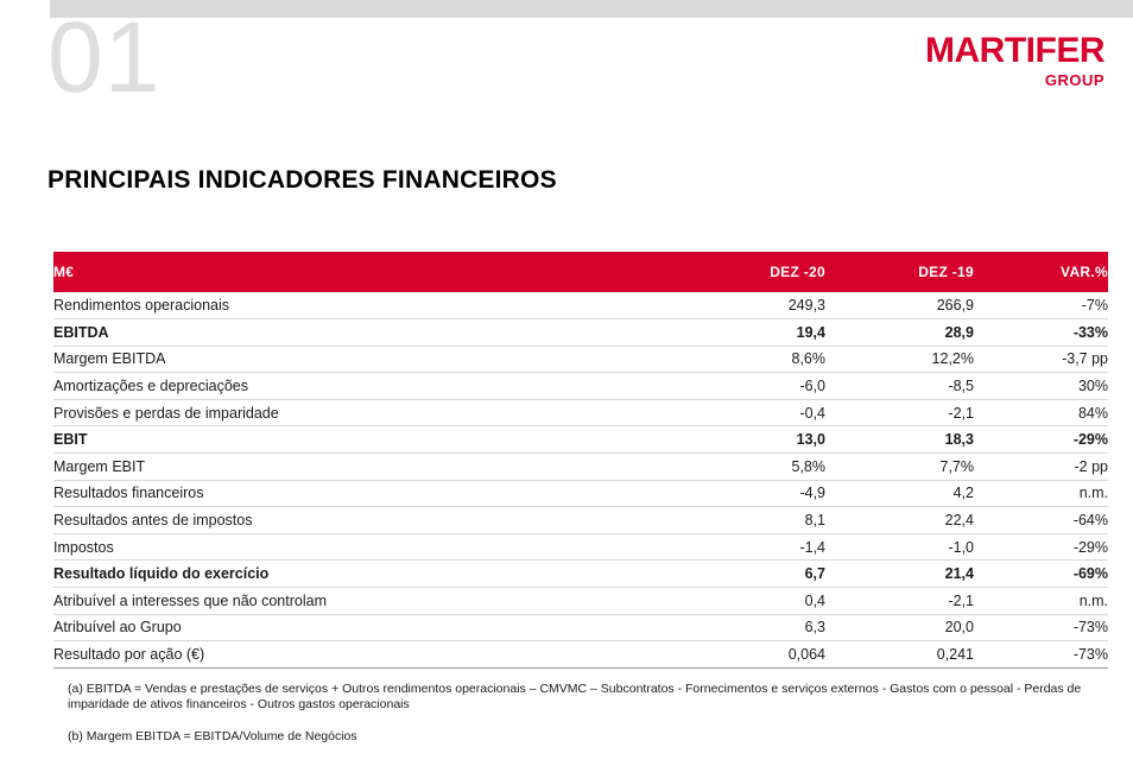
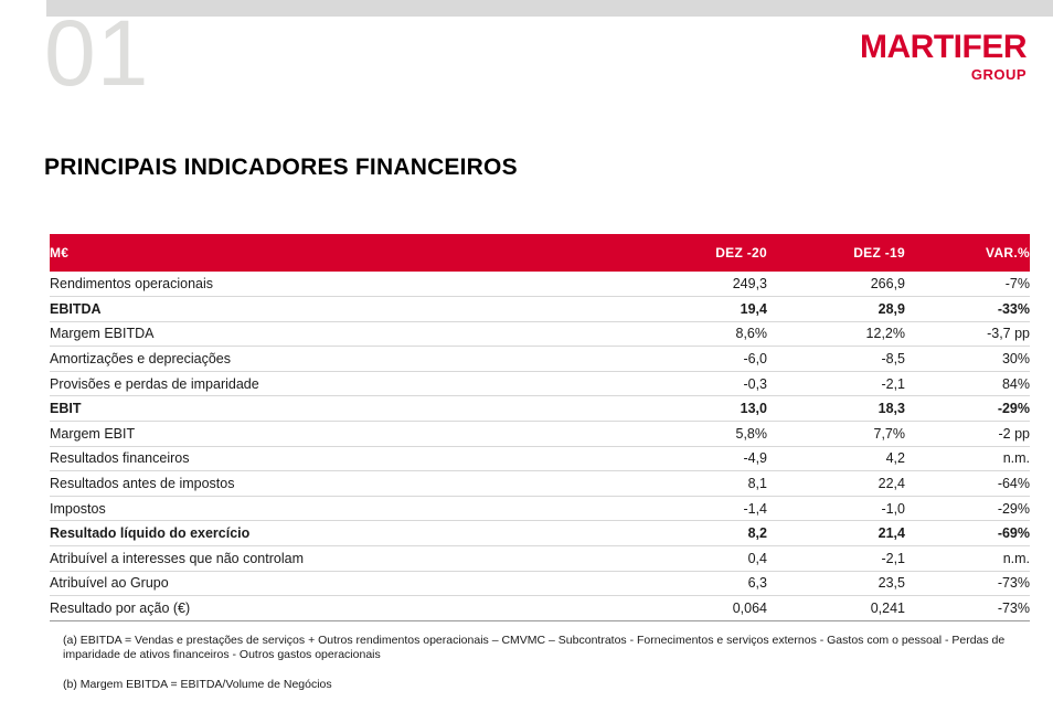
  01
  MARTIFER
  GROUP
  PRINCIPAIS INDICADORES FINANCEIROS
  M€	DEZ -20	DEZ -19	VAR.%
  Rendimentos operacionais	249,3	266,9	-7%
  EBITDA	19,4	28,9	-33%
  Margem EBITDA	8,6%	12,2%	-3,7 pp
  Amortizações e depreciações	-6,0	-8,5	30%
- Provisões e perdas de imparidade	-0,4	-2,1	84%
+ Provisões e perdas de imparidade	-0,3	-2,1	84%
  EBIT	13,0	18,3	-29%
  Margem EBIT	5,8%	7,7%	-2 pp
  Resultados financeiros	-4,9	4,2	n.m.
  Resultados antes de impostos	8,1	22,4	-64%
  Impostos	-1,4	-1,0	-29%
- Resultado líquido do exercício	6,7	21,4	-69%
+ Resultado líquido do exercício	8,2	21,4	-69%
  Atribuível a interesses que não controlam	0,4	-2,1	n.m.
- Atribuível ao Grupo	6,3	20,0	-73%
+ Atribuível ao Grupo	6,3	23,5	-73%
  Resultado por ação (€)	0,064	0,241	-73%
  (a) EBITDA = Vendas e prestações de serviços + Outros rendimentos operacionais – CMVMC – Subcontratos - Fornecimentos e serviços externos - Gastos com o pessoal - Perdas de imparidade de ativos financeiros - Outros gastos operacionais
  (b) Margem EBITDA = EBITDA/Volume de Negócios
